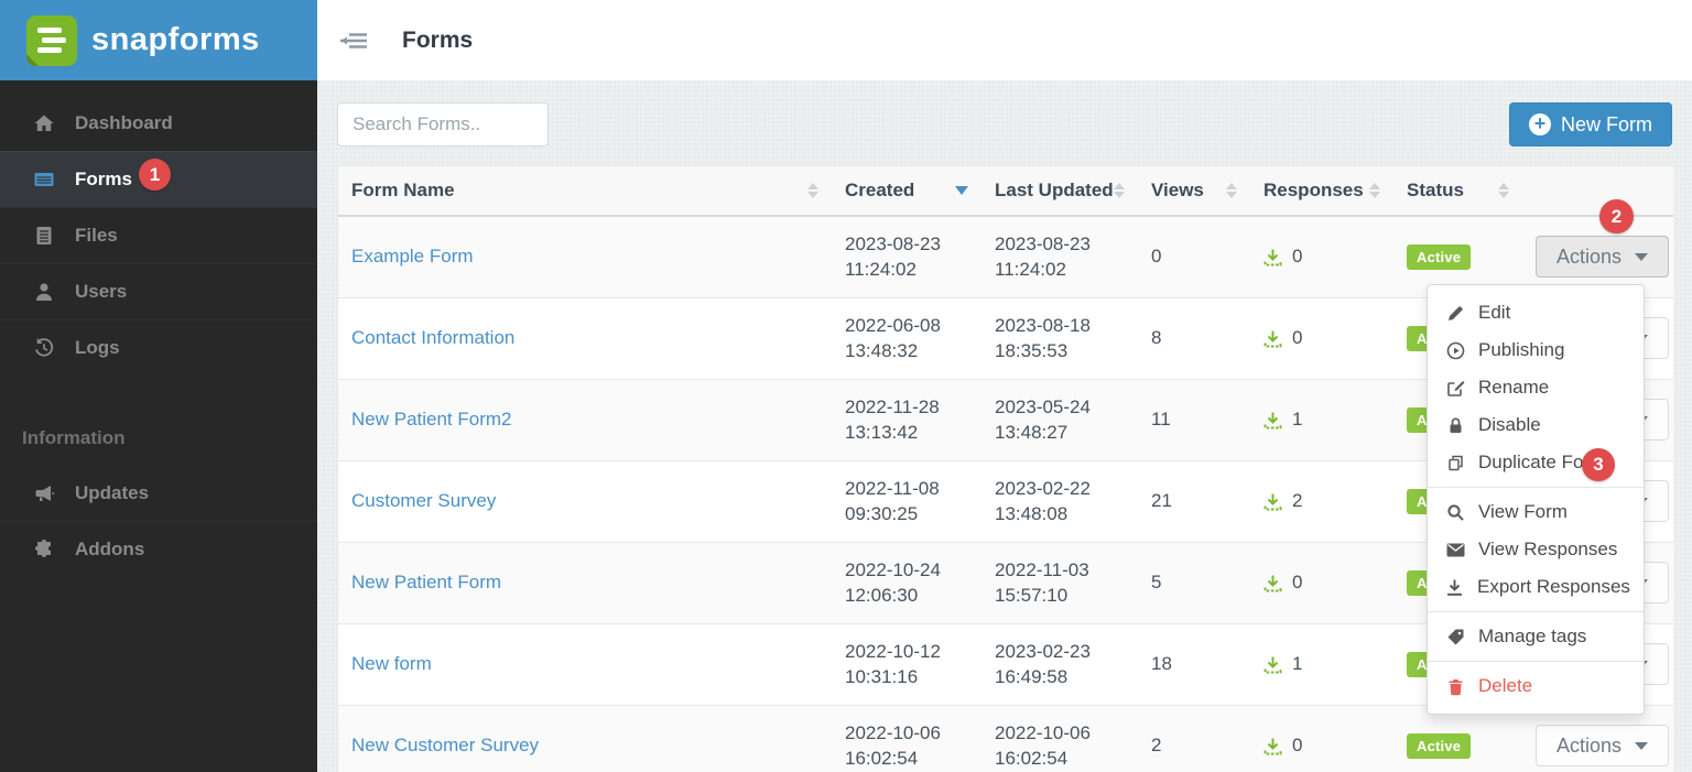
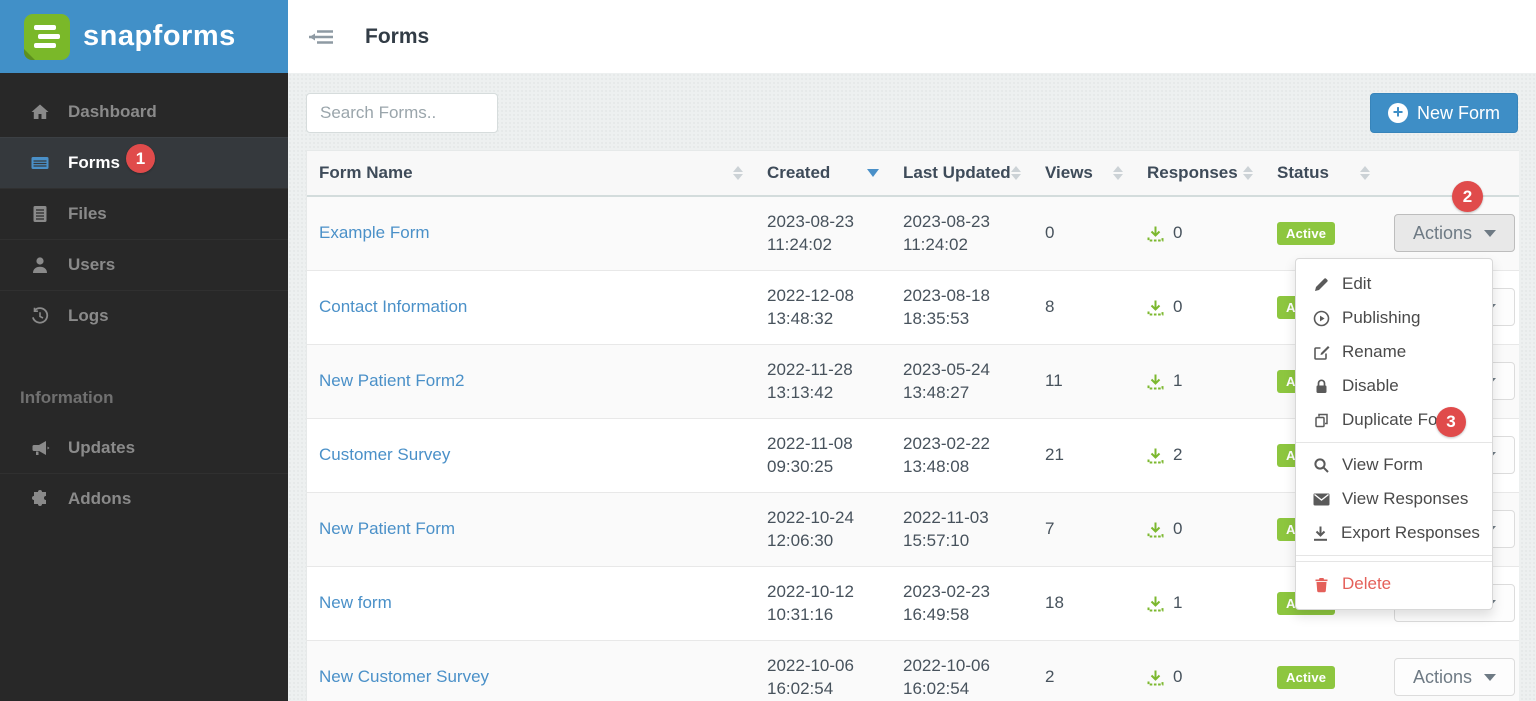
  snapforms
  Dashboard
  Forms
  Files
  Users
  Logs
  Information
  Updates
  Addons
  Forms
  Search Forms..
  +
  New Form
  Form Name	Created	Last Updated	Views	Responses	Status
  Example Form	2023-08-2311:24:02	2023-08-2311:24:02	0	0	Active	Actions
- Contact Information	2022-06-0813:48:32	2023-08-1818:35:53	8	0	A
+ Contact Information	2022-12-0813:48:32	2023-08-1818:35:53	8	0	A
  New Patient Form2	2022-11-2813:13:42	2023-05-2413:48:27	11	1	A
  Customer Survey	2022-11-0809:30:25	2023-02-2213:48:08	21	2	A
- New Patient Form	2022-10-2412:06:30	2022-11-0315:57:10	5	0	A
+ New Patient Form	2022-10-2412:06:30	2022-11-0315:57:10	7	0	A
  New form	2022-10-1210:31:16	2023-02-2316:49:58	18	1	A
  New Customer Survey	2022-10-0616:02:54	2022-10-0616:02:54	2	0	Active	Actions
  Edit
  Publishing
  Rename
  Disable
  Duplicate Fo
  View Form
  View Responses
  Export Responses
- Manage tags
  Delete
  1
  2
  3
